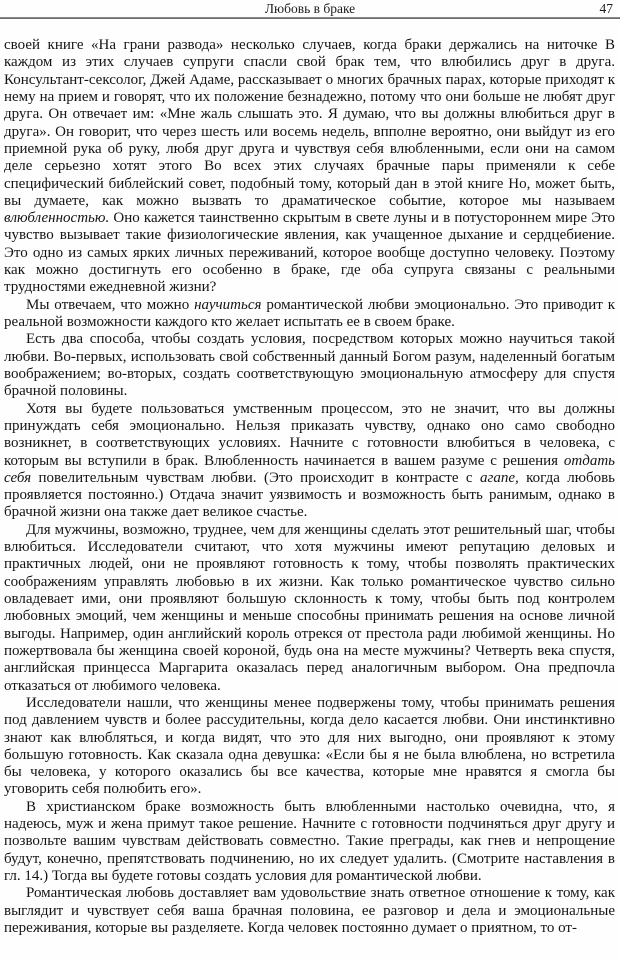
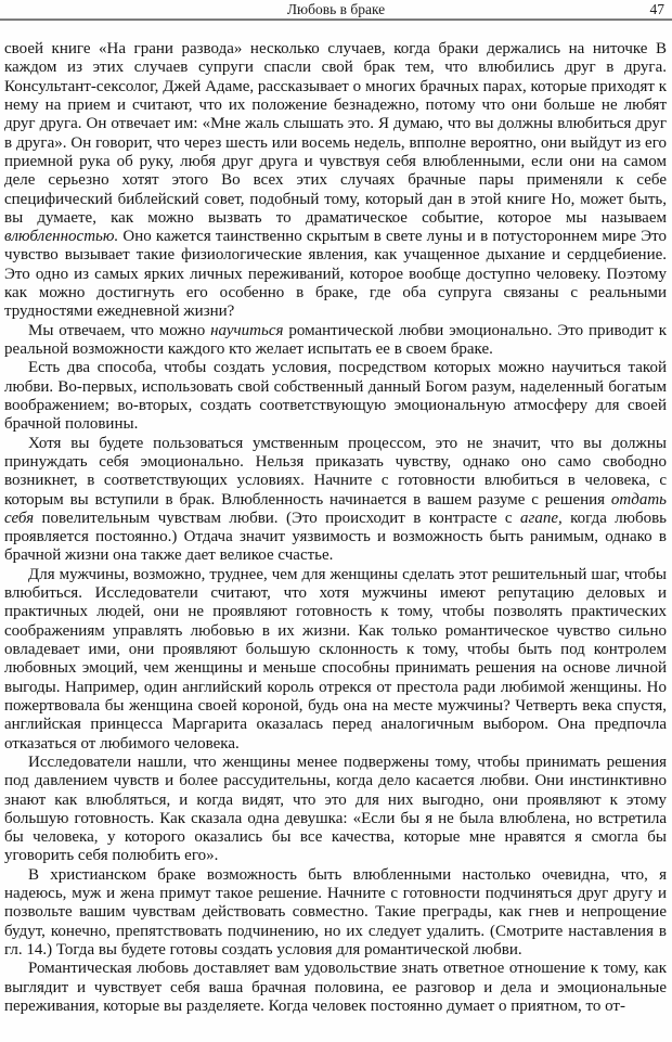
  Любовь в браке
  47
- своей книге «На грани развода» несколько случаев, когда браки держались на ниточке В каждом из этих случаев супруги спасли свой брак тем, что влюбились друг в друга. Консультант-сексолог, Джей Адаме, рассказывает о многих брачных парах, которые приходят к нему на прием и говорят, что их положение безнадежно, потому что они больше не любят друг друга. Он отвечает им: «Мне жаль слышать это. Я думаю, что вы должны влюбиться друг в друга». Он говорит, что через шесть или восемь недель, впполне вероятно, они выйдут из его приемной рука об руку, любя друг друга и чувствуя себя влюбленными, если они на самом деле серьезно хотят этого Во всех этих случаях брачные пары применяли к себе специфический библейский совет, подобный тому, который дан в этой книге Но, может быть, вы думаете, как можно вызвать то драматическое событие, которое мы называем влюбленностью. Оно кажется таинственно скрытым в свете луны и в потустороннем мире Это чувство вызывает такие физиологические явления, как учащенное дыхание и сердцебиение. Это одно из самых ярких личных переживаний, которое вообще доступно человеку. Поэтому как можно достигнуть его особенно в браке, где оба супруга связаны с реальными трудностями ежедневной жизни?
+ своей книге «На грани развода» несколько случаев, когда браки держались на ниточке В каждом из этих случаев супруги спасли свой брак тем, что влюбились друг в друга. Консультант-сексолог, Джей Адаме, рассказывает о многих брачных парах, которые приходят к нему на прием и считают, что их положение безнадежно, потому что они больше не любят друг друга. Он отвечает им: «Мне жаль слышать это. Я думаю, что вы должны влюбиться друг в друга». Он говорит, что через шесть или восемь недель, впполне вероятно, они выйдут из его приемной рука об руку, любя друг друга и чувствуя себя влюбленными, если они на самом деле серьезно хотят этого Во всех этих случаях брачные пары применяли к себе специфический библейский совет, подобный тому, который дан в этой книге Но, может быть, вы думаете, как можно вызвать то драматическое событие, которое мы называем влюбленностью. Оно кажется таинственно скрытым в свете луны и в потустороннем мире Это чувство вызывает такие физиологические явления, как учащенное дыхание и сердцебиение. Это одно из самых ярких личных переживаний, которое вообще доступно человеку. Поэтому как можно достигнуть его особенно в браке, где оба супруга связаны с реальными трудностями ежедневной жизни?
  Мы отвечаем, что можно научиться романтической любви эмоционально. Это приводит к реальной возможности каждого кто желает испытать ее в своем браке.
- Есть два способа, чтобы создать условия, посредством которых можно научиться такой любви. Во-первых, использовать свой собственный данный Богом разум, наделенный богатым воображением; во-вторых, создать соответствующую эмоциональную атмосферу для спустя брачной половины.
+ Есть два способа, чтобы создать условия, посредством которых можно научиться такой любви. Во-первых, использовать свой собственный данный Богом разум, наделенный богатым воображением; во-вторых, создать соответствующую эмоциональную атмосферу для своей брачной половины.
  Хотя вы будете пользоваться умственным процессом, это не значит, что вы должны принуждать себя эмоционально. Нельзя приказать чувству, однако оно само свободно возникнет, в соответствующих условиях. Начните с готовности влюбиться в человека, с которым вы вступили в брак. Влюбленность начинается в вашем разуме с решения отдать себя повелительным чувствам любви. (Это происходит в контрасте с агапе, когда любовь проявляется постоянно.) Отдача значит уязвимость и возможность быть ранимым, однако в брачной жизни она также дает великое счастье.
  Для мужчины, возможно, труднее, чем для женщины сделать этот решительный шаг, чтобы влюбиться. Исследователи считают, что хотя мужчины имеют репутацию деловых и практичных людей, они не проявляют готовность к тому, чтобы позволять практических соображениям управлять любовью в их жизни. Как только романтическое чувство сильно овладевает ими, они проявляют большую склонность к тому, чтобы быть под контролем любовных эмоций, чем женщины и меньше способны принимать решения на основе личной выгоды. Например, один английский король отрекся от престола ради любимой женщины. Но пожертвовала бы женщина своей короной, будь она на месте мужчины? Четверть века спустя, английская принцесса Маргарита оказалась перед аналогичным выбором. Она предпочла отказаться от любимого человека.
  Исследователи нашли, что женщины менее подвержены тому, чтобы принимать решения под давлением чувств и более рассудительны, когда дело касается любви. Они инстинктивно знают как влюбляться, и когда видят, что это для них выгодно, они проявляют к этому большую готовность. Как сказала одна девушка: «Если бы я не была влюблена, но встретила бы человека, у которого оказались бы все качества, которые мне нравятся я смогла бы уговорить себя полюбить его».
  В христианском браке возможность быть влюбленными настолько очевидна, что, я надеюсь, муж и жена примут такое решение. Начните с готовности подчиняться друг другу и позвольте вашим чувствам действовать совместно. Такие преграды, как гнев и непрощение будут, конечно, препятствовать подчинению, но их следует удалить. (Смотрите наставления в гл. 14.) Тогда вы будете готовы создать условия для романтической любви.
  Романтическая любовь доставляет вам удовольствие знать ответное отношение к тому, как выглядит и чувствует себя ваша брачная половина, ее разговор и дела и эмоциональные переживания, которые вы разделяете. Когда человек постоянно думает о приятном, то от-
